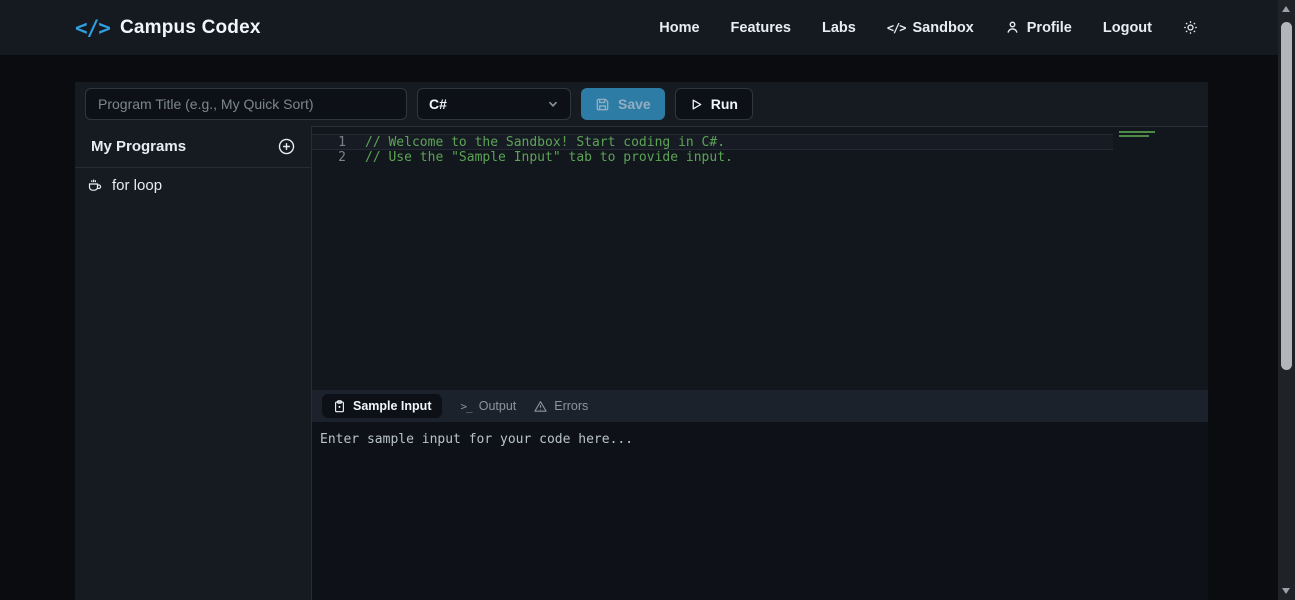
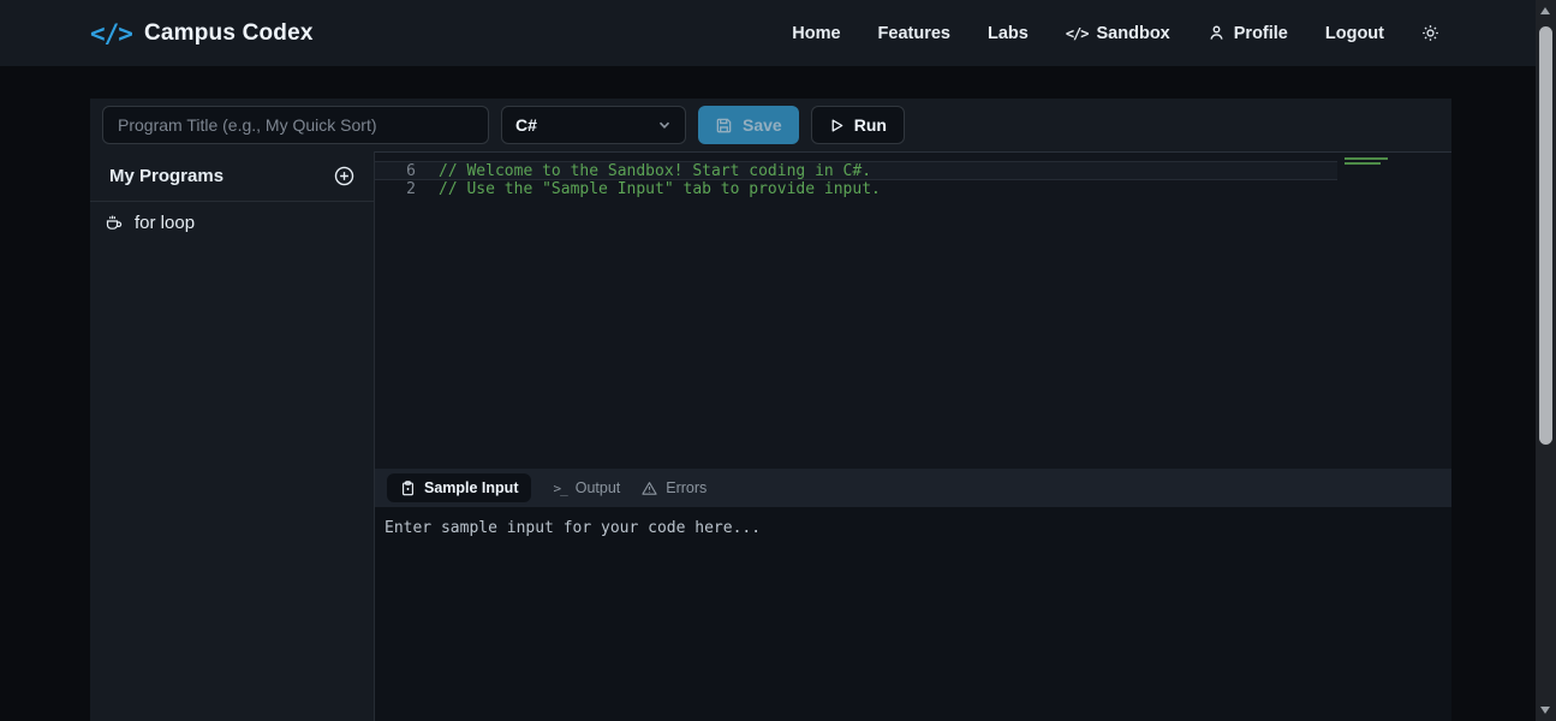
  </>
  Campus Codex
  Home
  Features
  Labs
  </>
  Sandbox
  Profile
  Logout
  Program Title (e.g., My Quick Sort)
  C#
  Save
  Run
  My Programs
  for loop
- 1
+ 6
  // Welcome to the Sandbox! Start coding in C#.
  2
  // Use the "Sample Input" tab to provide input.
  Sample Input
  >_
  Output
  Errors
  Enter sample input for your code here...
